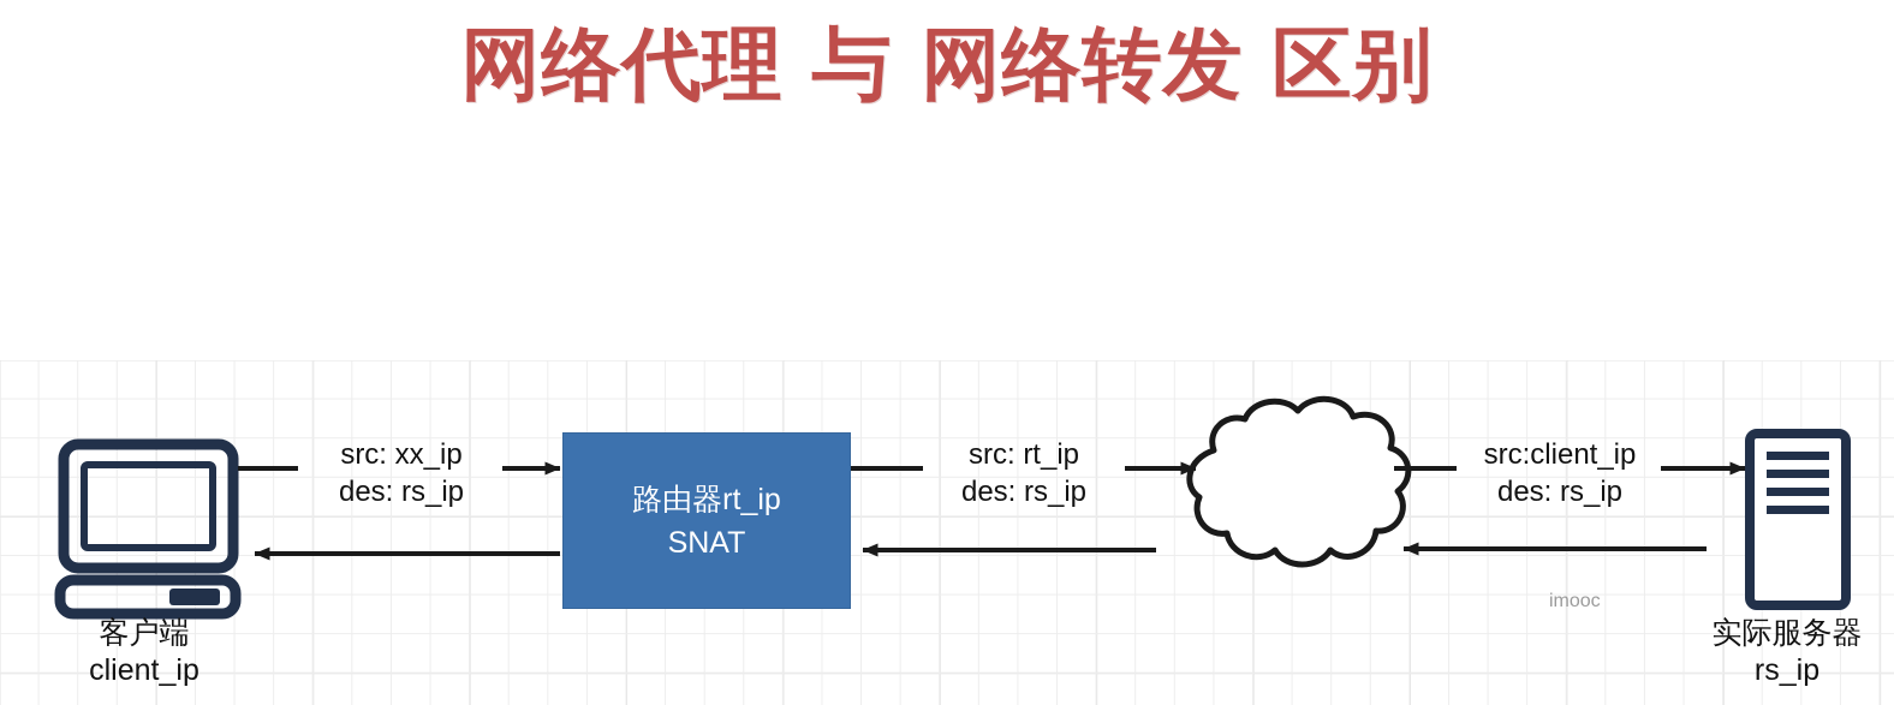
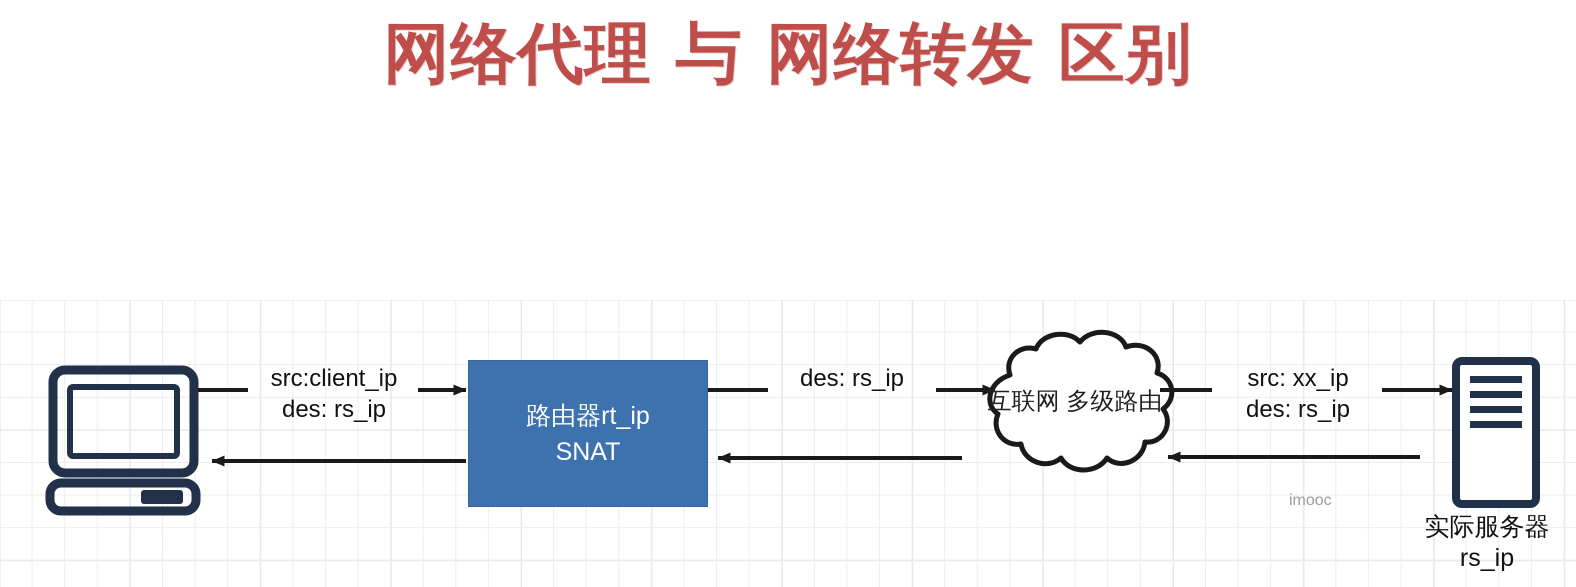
  网络代理 与 网络转发 区别
  路由器rt_ip
  SNAT
+ 互联网 多级路由
- src: xx_ip
+ src:client_ip
  des: rs_ip
- src: rt_ip
  des: rs_ip
- src:client_ip
+ src: xx_ip
  des: rs_ip
- 客户端
- client_ip
  实际服务器
  rs_ip
  imooc
